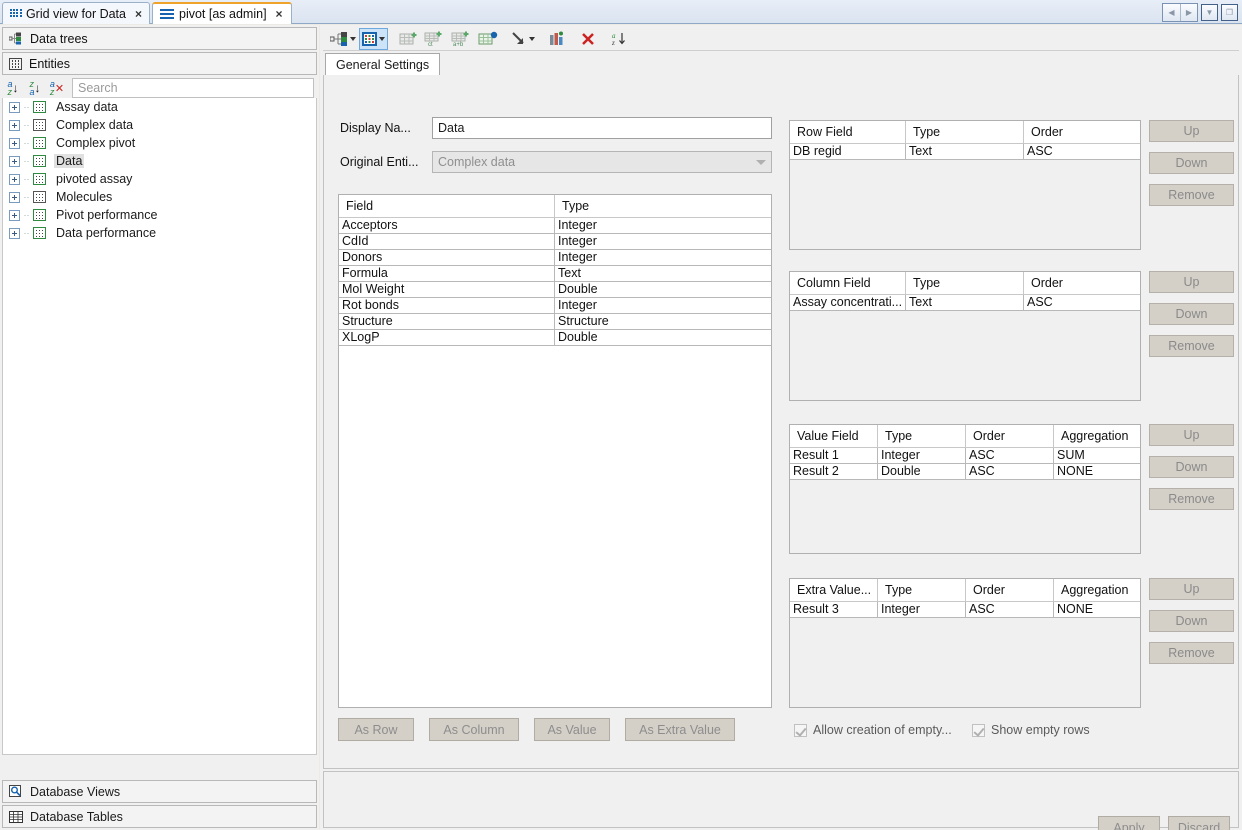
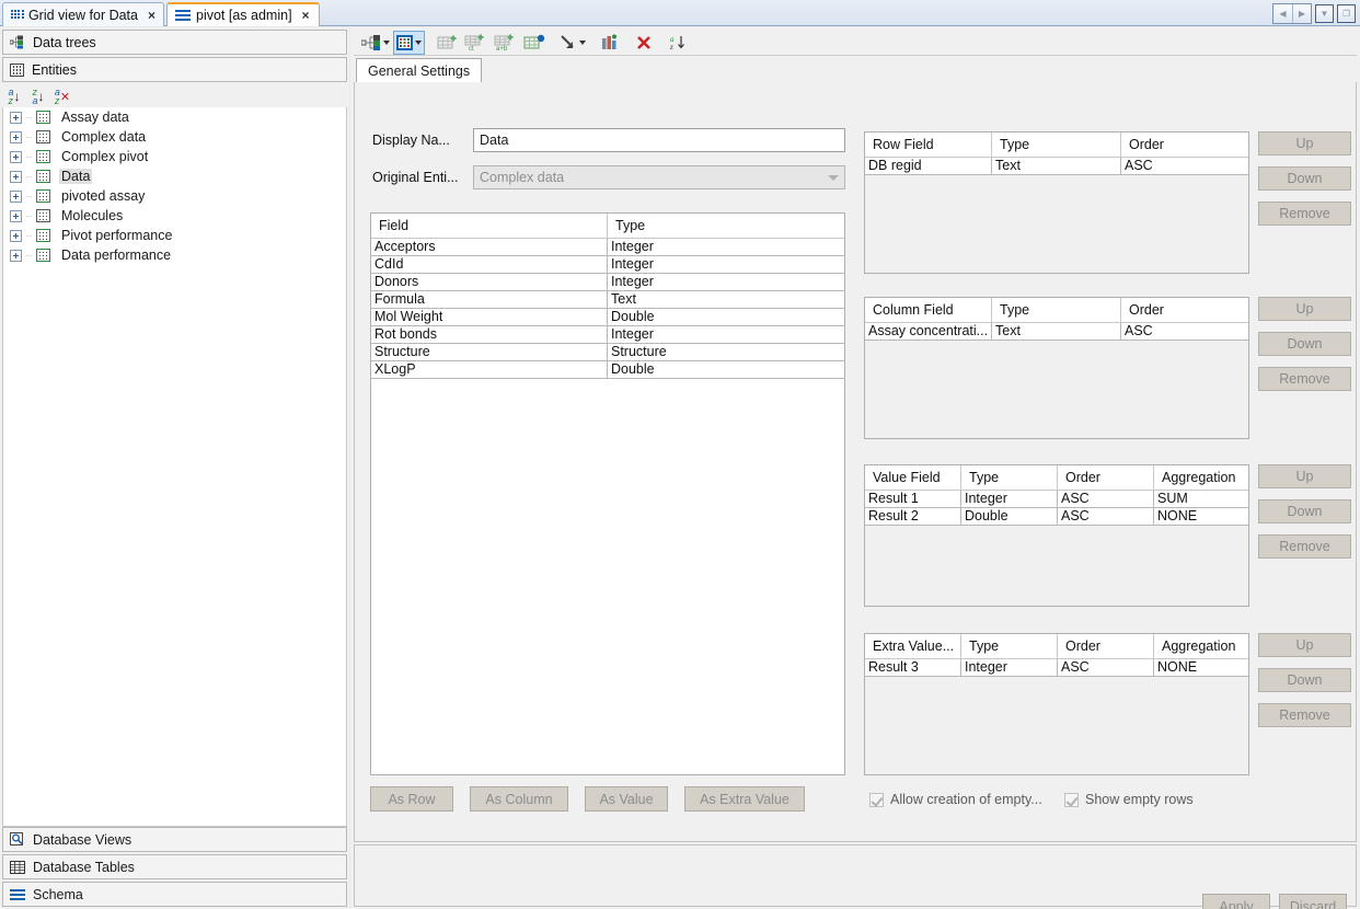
  Grid view for Data
  ×
  pivot [as admin]
  ×
  ◀
  ▶
  ▼
  ❐
  Data trees
  Entities
  a
  z
  ↓
  z
  a
  ↓
  a
  z
  ✕
- Search
  ··
  Assay data
  ··
  Complex data
  ··
  Complex pivot
  ··
  Data
  ··
  pivoted assay
  ··
  Molecules
  ··
  Pivot performance
  ··
  Data performance
  Database Views
  Database Tables
+ Schema
  a
  z
  General Settings
  Display Na...
  Data
  Original Enti...
  Complex data
  Field
  Type
  Acceptors
  Integer
  CdId
  Integer
  Donors
  Integer
  Formula
  Text
  Mol Weight
  Double
  Rot bonds
  Integer
  Structure
  Structure
  XLogP
  Double
  As Row
  As Column
  As Value
  As Extra Value
  Row Field
  Type
  Order
  DB regid
  Text
  ASC
  Up
  Down
  Remove
  Column Field
  Type
  Order
  Assay concentrati...
  Text
  ASC
  Up
  Down
  Remove
  Value Field
  Type
  Order
  Aggregation
  Result 1
  Integer
  ASC
  SUM
  Result 2
  Double
  ASC
  NONE
  Up
  Down
  Remove
  Extra Value...
  Type
  Order
  Aggregation
  Result 3
  Integer
  ASC
  NONE
  Up
  Down
  Remove
  Allow creation of empty...
  Show empty rows
  Apply
  Discard
